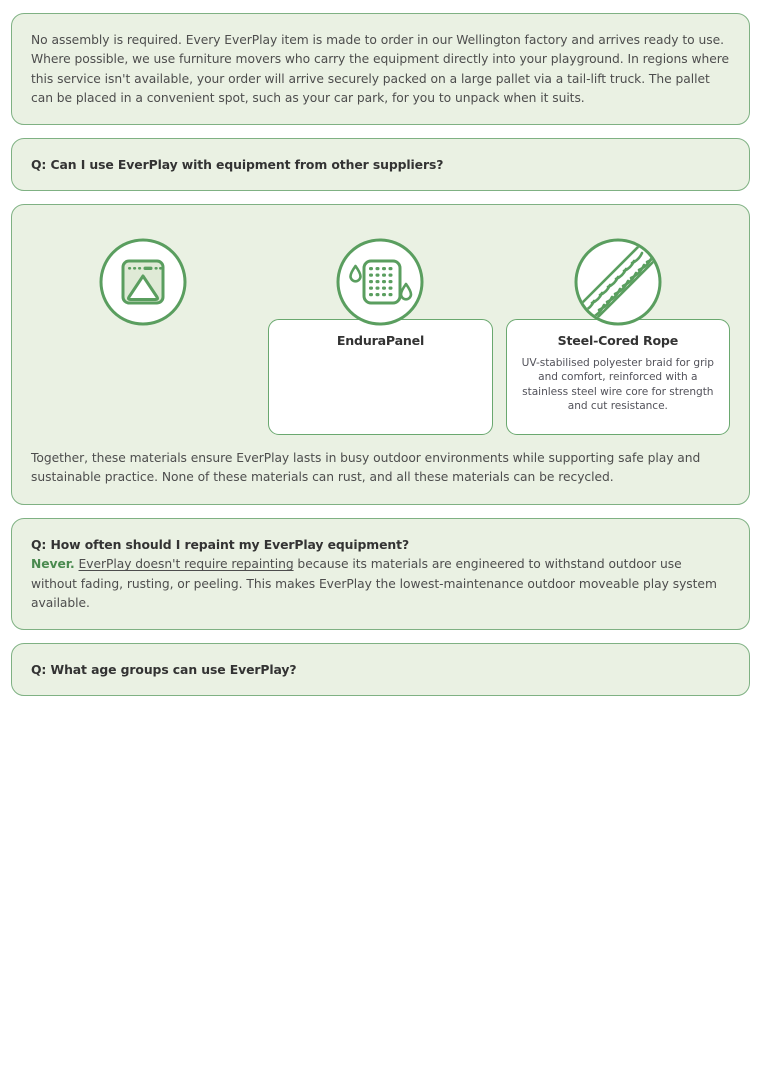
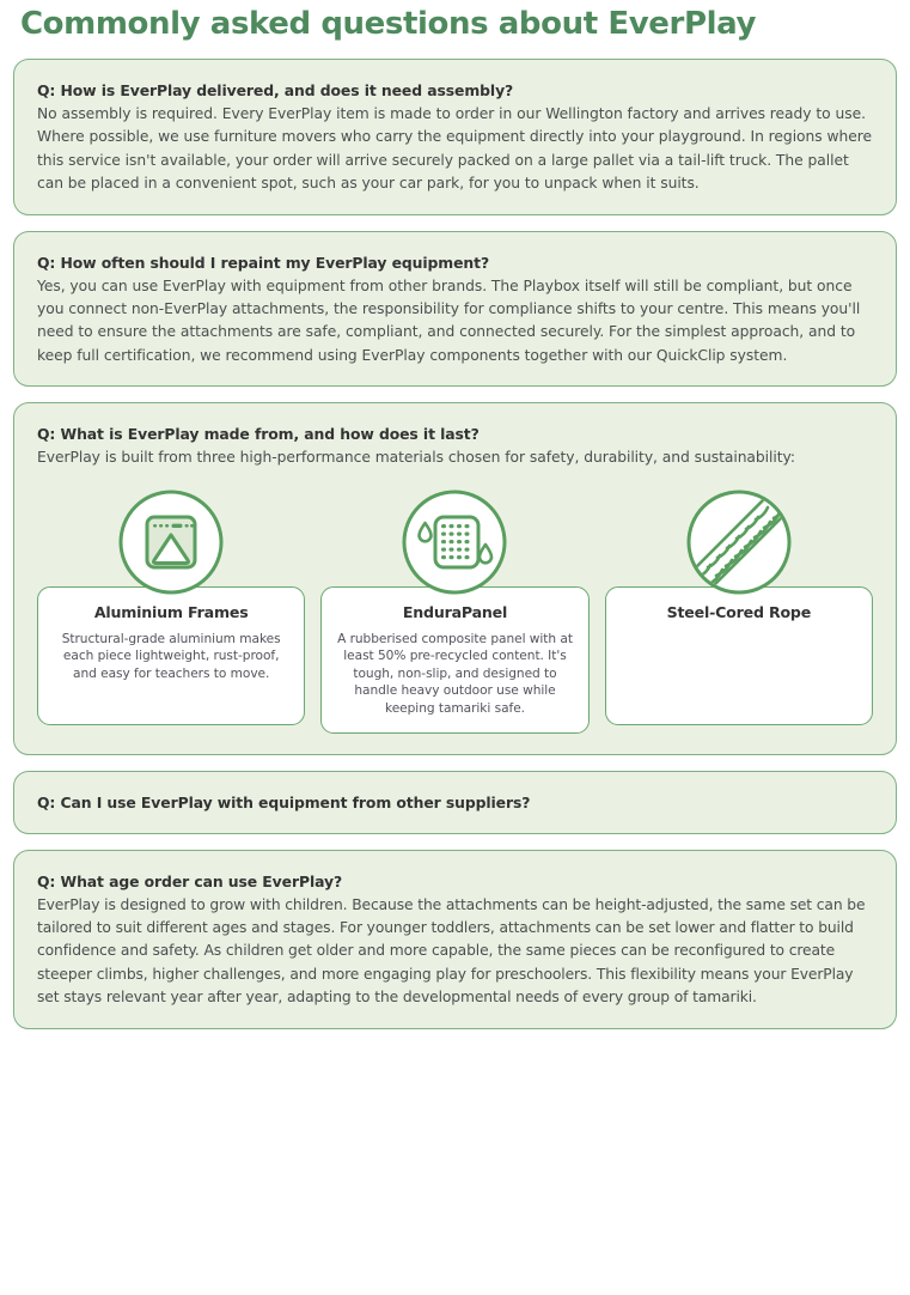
+ Commonly asked questions about EverPlay
+ Q: How is EverPlay delivered, and does it need assembly?
  No assembly is required. Every EverPlay item is made to order in our Wellington factory and arrives ready to use. Where possible, we use furniture movers who carry the equipment directly into your playground. In regions where this service isn't available, your order will arrive securely packed on a large pallet via a tail-lift truck. The pallet can be placed in a convenient spot, such as your car park, for you to unpack when it suits.
- Q: Can I use EverPlay with equipment from other suppliers?
+ Q: How often should I repaint my EverPlay equipment?
+ Yes, you can use EverPlay with equipment from other brands. The Playbox itself will still be compliant, but once you connect non-EverPlay attachments, the responsibility for compliance shifts to your centre. This means you'll need to ensure the attachments are safe, compliant, and connected securely. For the simplest approach, and to keep full certification, we recommend using EverPlay components together with our QuickClip system.
+ Q: What is EverPlay made from, and how does it last?
+ EverPlay is built from three high-performance materials chosen for safety, durability, and sustainability:
+ Aluminium Frames
+ Structural-grade aluminium makes each piece lightweight, rust-proof, and easy for teachers to move.
  EnduraPanel
+ A rubberised composite panel with at least 50% pre-recycled content. It's tough, non-slip, and designed to handle heavy outdoor use while keeping tamariki safe.
  Steel-Cored Rope
- UV-stabilised polyester braid for grip and comfort, reinforced with a stainless steel wire core for strength and cut resistance.
- Together, these materials ensure EverPlay lasts in busy outdoor environments while supporting safe play and sustainable practice. None of these materials can rust, and all these materials can be recycled.
- Q: How often should I repaint my EverPlay equipment?
+ Q: Can I use EverPlay with equipment from other suppliers?
- Never. EverPlay doesn't require repainting because its materials are engineered to withstand outdoor use without fading, rusting, or peeling. This makes EverPlay the lowest-maintenance outdoor moveable play system available.
- Q: What age groups can use EverPlay?
+ Q: What age order can use EverPlay?
+ EverPlay is designed to grow with children. Because the attachments can be height-adjusted, the same set can be tailored to suit different ages and stages. For younger toddlers, attachments can be set lower and flatter to build confidence and safety. As children get older and more capable, the same pieces can be reconfigured to create steeper climbs, higher challenges, and more engaging play for preschoolers. This flexibility means your EverPlay set stays relevant year after year, adapting to the developmental needs of every group of tamariki.
